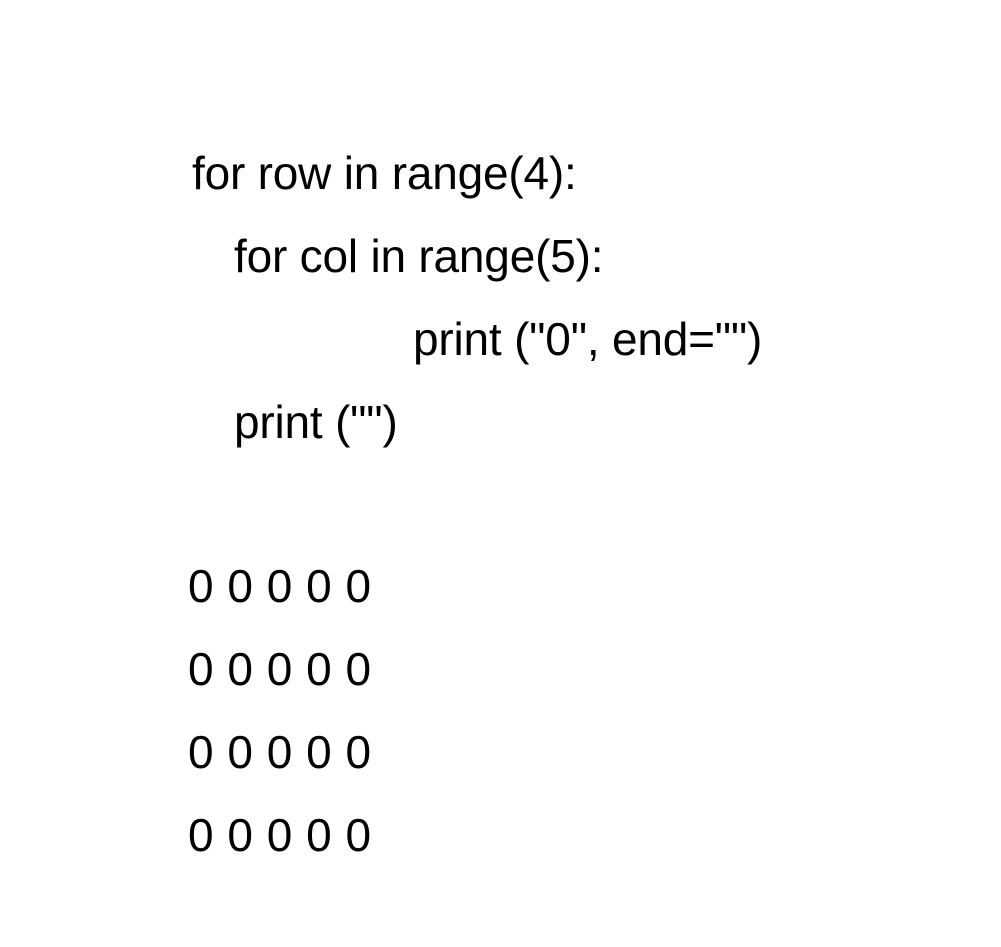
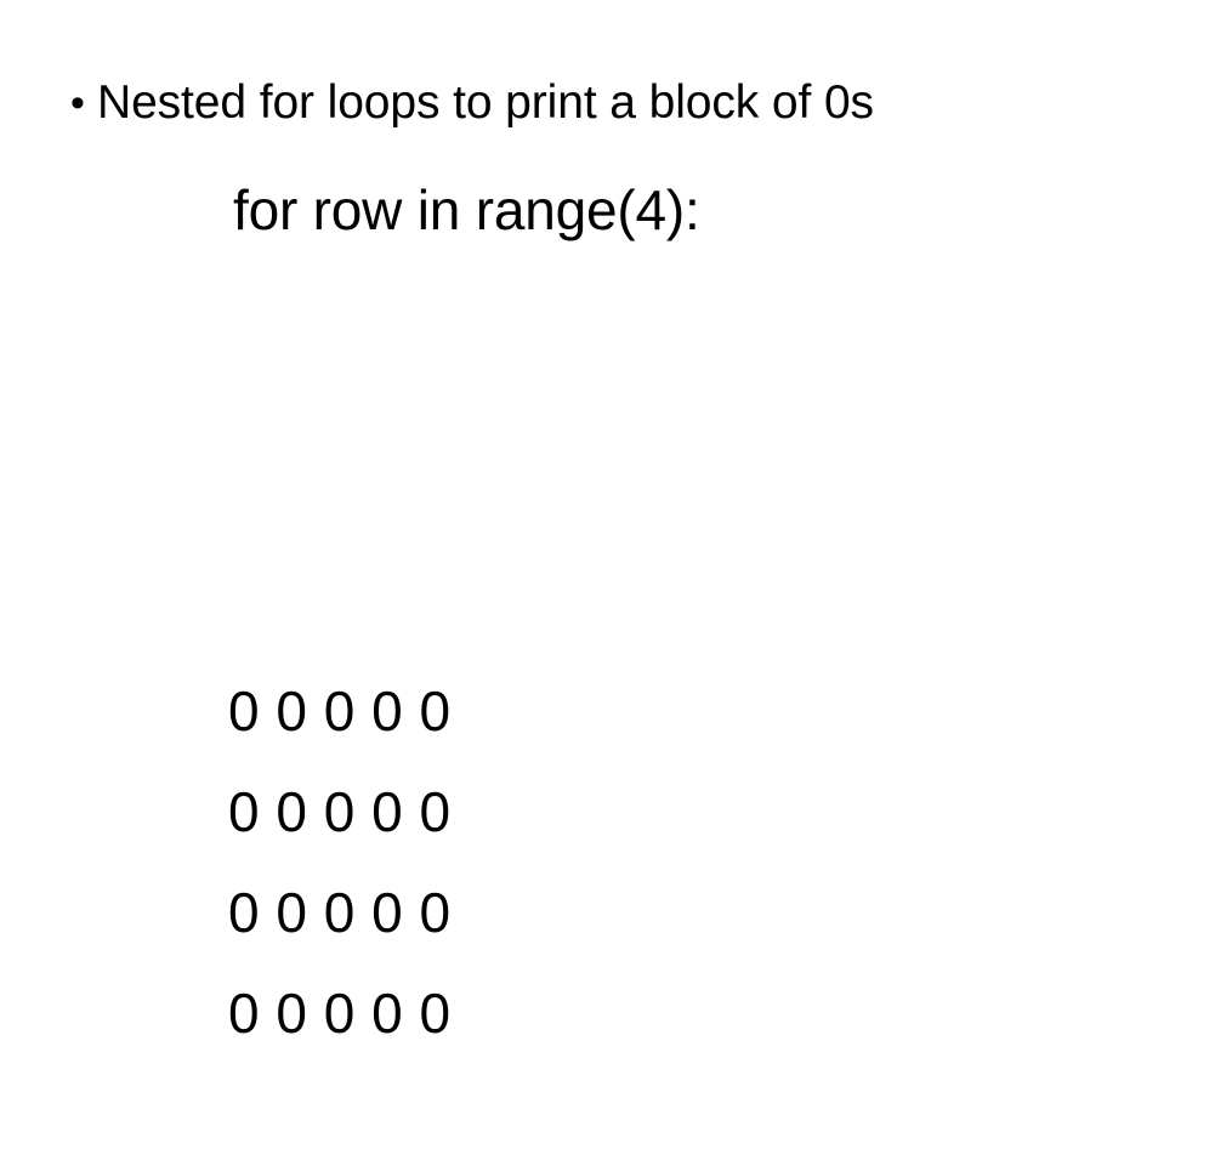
+ •
+ Nested for loops to print a block of 0s
  for row in range(4):
- for col in range(5):
- print ("0", end="")
- print ("")
  0 0 0 0 0
  0 0 0 0 0
  0 0 0 0 0
  0 0 0 0 0
